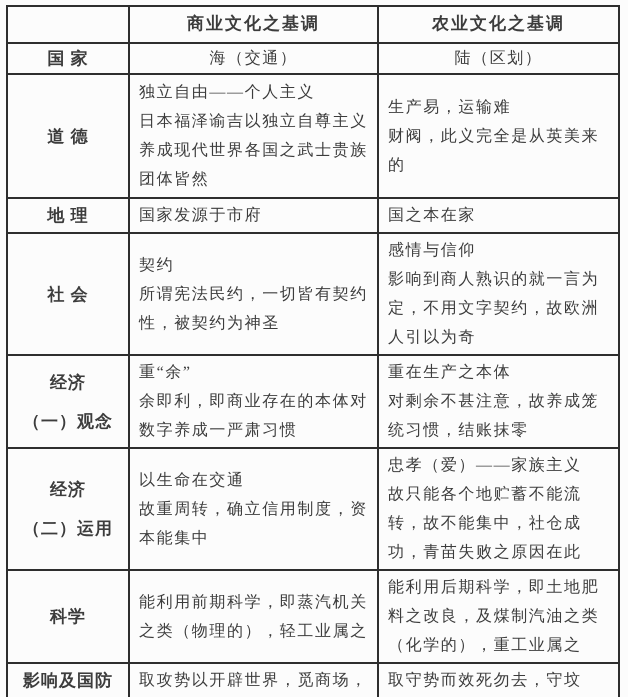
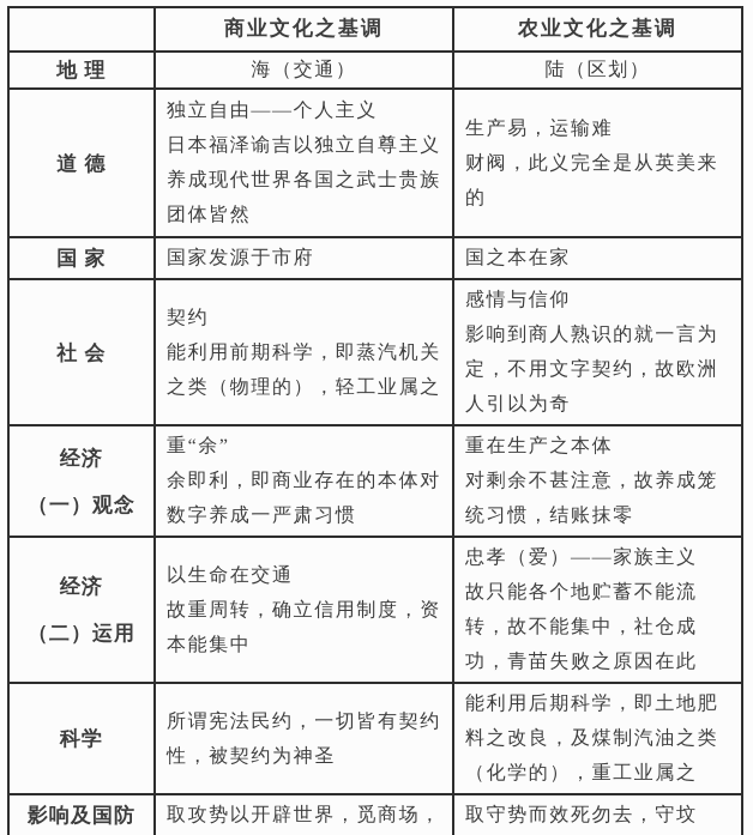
  	商业文化之基调	农业文化之基调
- 国 家	海（交通）	陆（区划）
+ 地 理	海（交通）	陆（区划）
  道 德	独立自由——个人主义 日本福泽谕吉以独立自尊主义养成现代世界各国之武士贵族团体皆然	生产易，运输难 财阀，此义完全是从英美来的
- 地 理	国家发源于市府	国之本在家
+ 国 家	国家发源于市府	国之本在家
- 社 会	契约 所谓宪法民约，一切皆有契约性，被契约为神圣	感情与信仰 影响到商人熟识的就一言为定，不用文字契约，故欧洲人引以为奇
+ 社 会	契约 能利用前期科学，即蒸汽机关之类（物理的），轻工业属之	感情与信仰 影响到商人熟识的就一言为定，不用文字契约，故欧洲人引以为奇
  经济 （一）观念	重“余” 余即利，即商业存在的本体对数字养成一严肃习惯	重在生产之本体 对剩余不甚注意，故养成笼统习惯，结账抹零
  经济 （二）运用	以生命在交通 故重周转，确立信用制度，资本能集中	忠孝（爱）——家族主义 故只能各个地贮蓄不能流转，故不能集中，社仓成功，青苗失败之原因在此
- 科学	能利用前期科学，即蒸汽机关之类（物理的），轻工业属之	能利用后期科学，即土地肥料之改良，及煤制汽油之类（化学的），重工业属之
+ 科学	所谓宪法民约，一切皆有契约性，被契约为神圣	能利用后期科学，即土地肥料之改良，及煤制汽油之类（化学的），重工业属之
  影响及国防	取攻势以开辟世界，觅商场，	取守势而效死勿去，守坟
